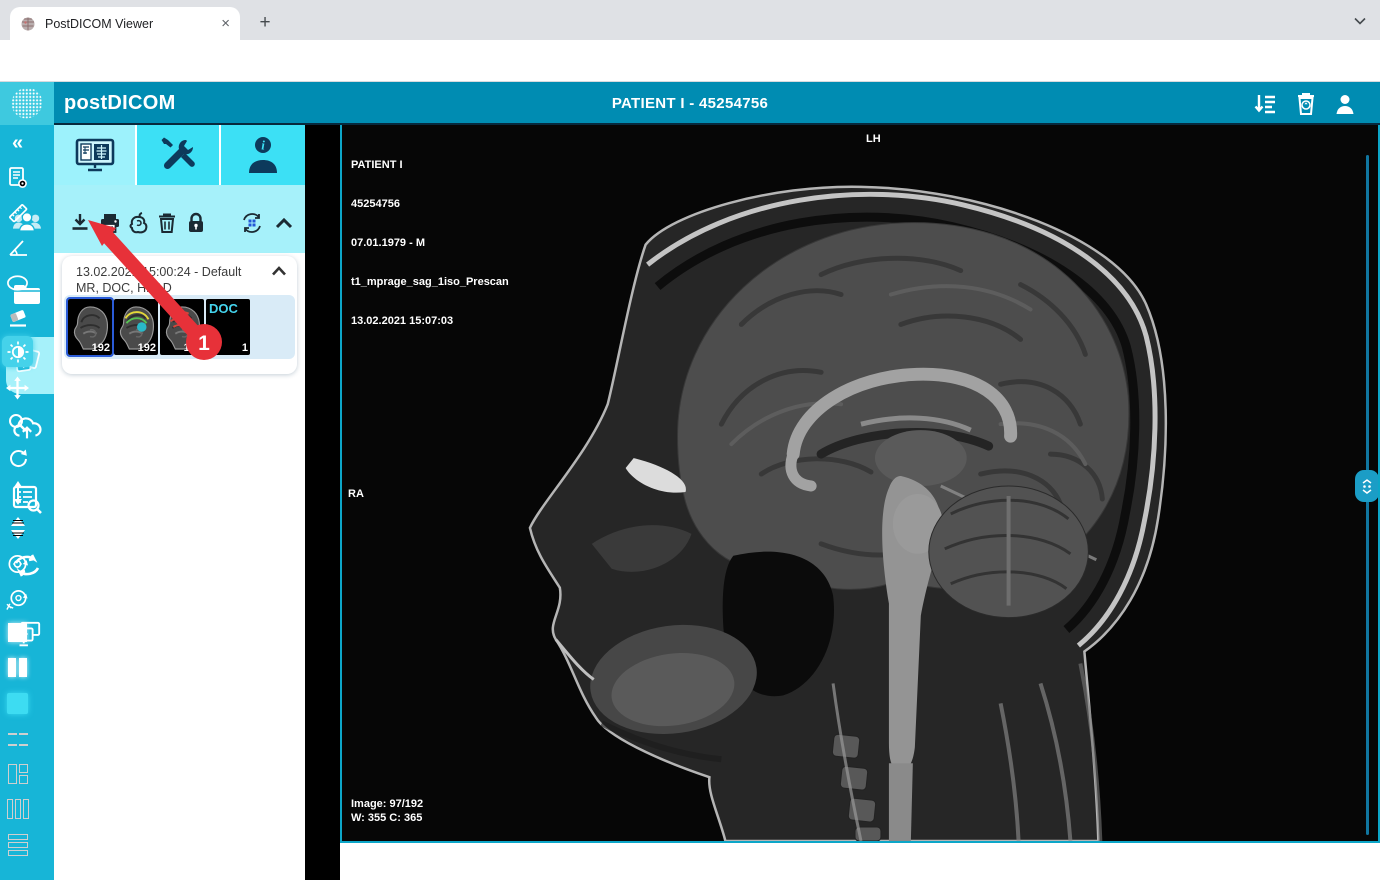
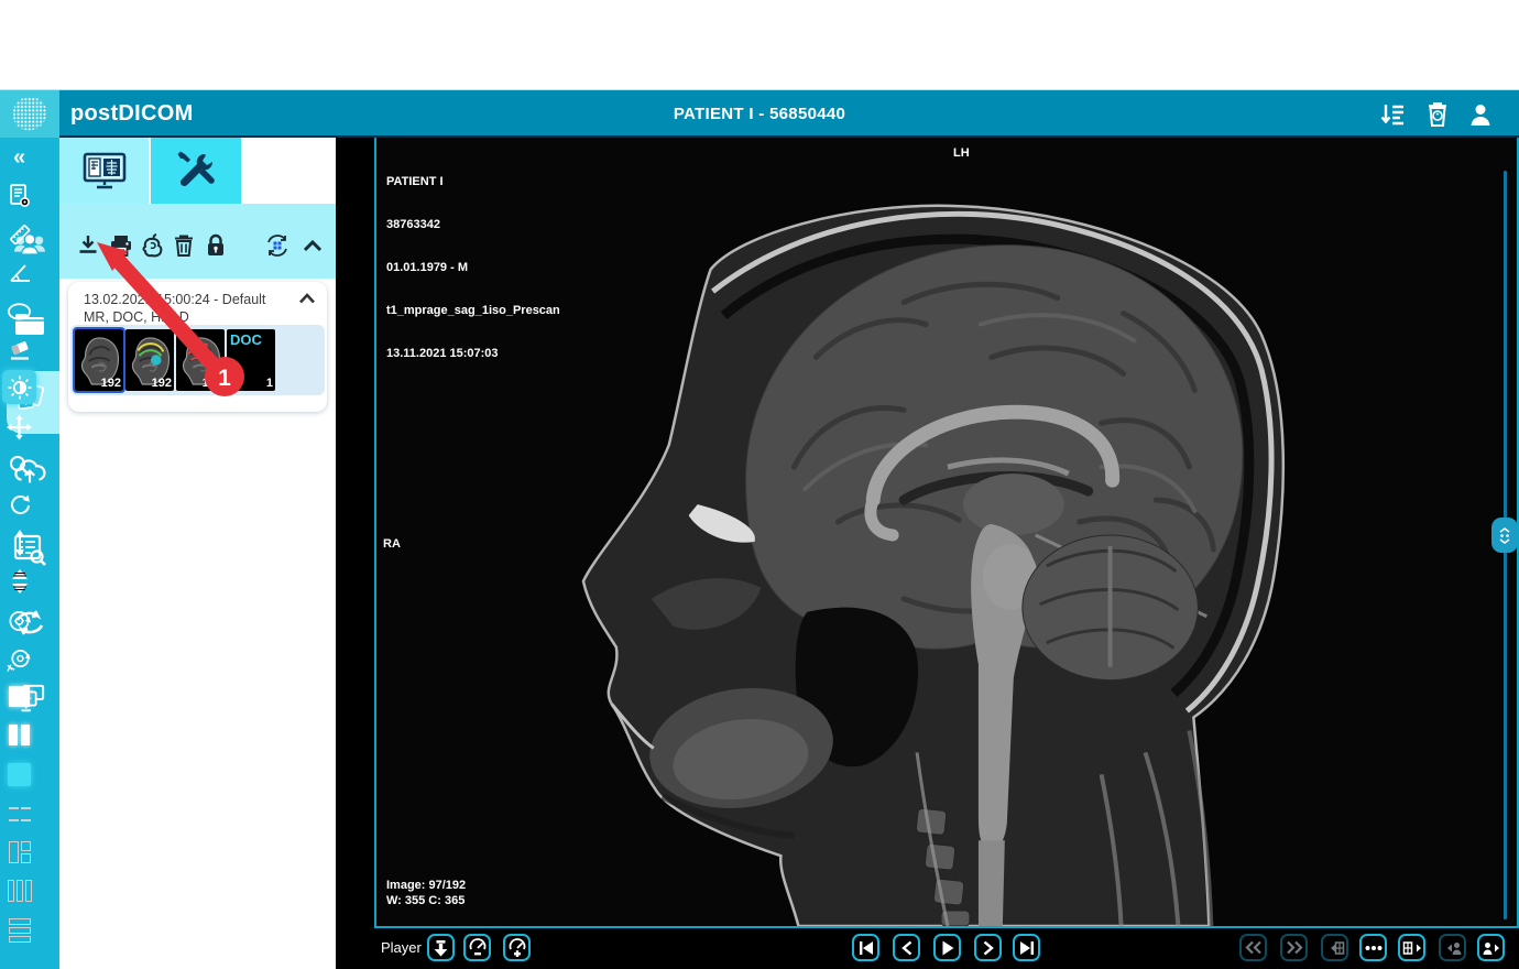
- PostDICOM Viewer
- ×
- +
- PATIENT I - 45254756
+ PATIENT I - 56850440
  postDICOM
- i
  13.02.2025:00:24 - Default
  MR, DOC, HD
  192
  192
  DOC
  1
  1
  «
  PATIENT I
- 45254756
+ 38763342
- 07.01.1979 - M
+ 01.01.1979 - M
  t1_mprage_sag_1iso_Prescan
- 13.02.2021 15:07:03
+ 13.11.2021 15:07:03
  LH
  RA
  Image: 97/192
  W: 355 C: 365
+ Player
